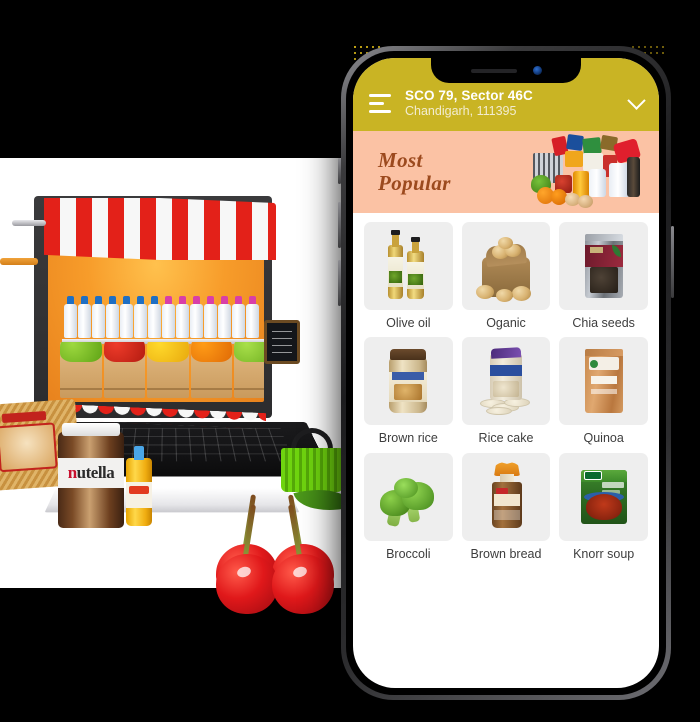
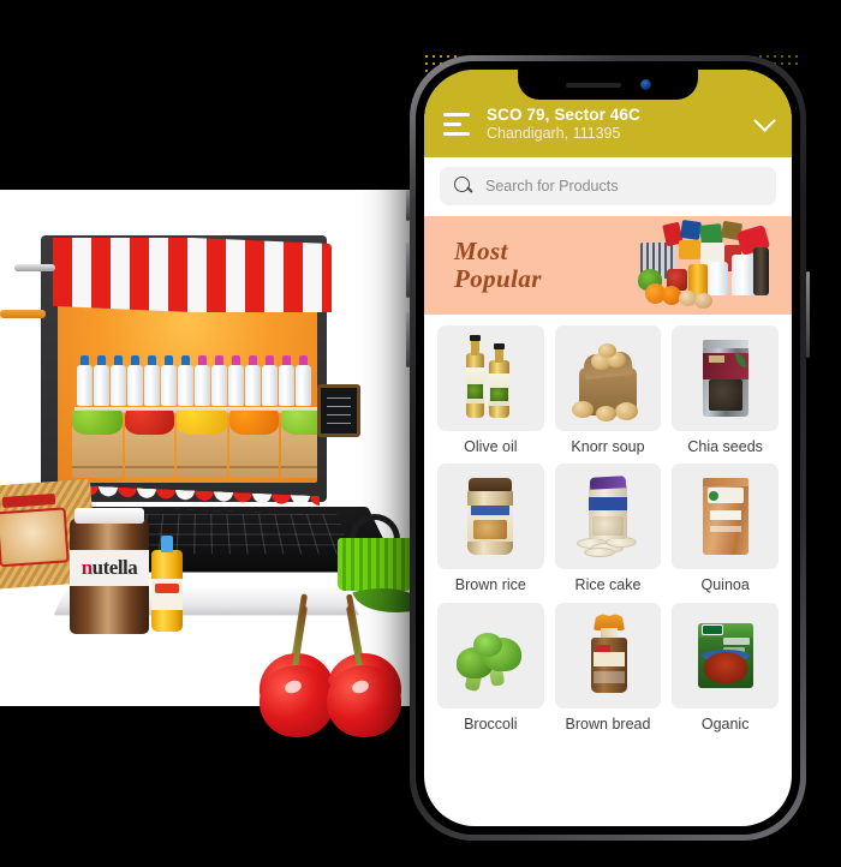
  nutella
  SCO 79, Sector 46C
  Chandigarh, 111395
+ Search for Products
  Most
  Popular
  Olive oil
- Oganic
+ Knorr soup
  Chia seeds
  Brown rice
  Rice cake
  Quinoa
  Broccoli
  Brown bread
- Knorr soup
+ Oganic
